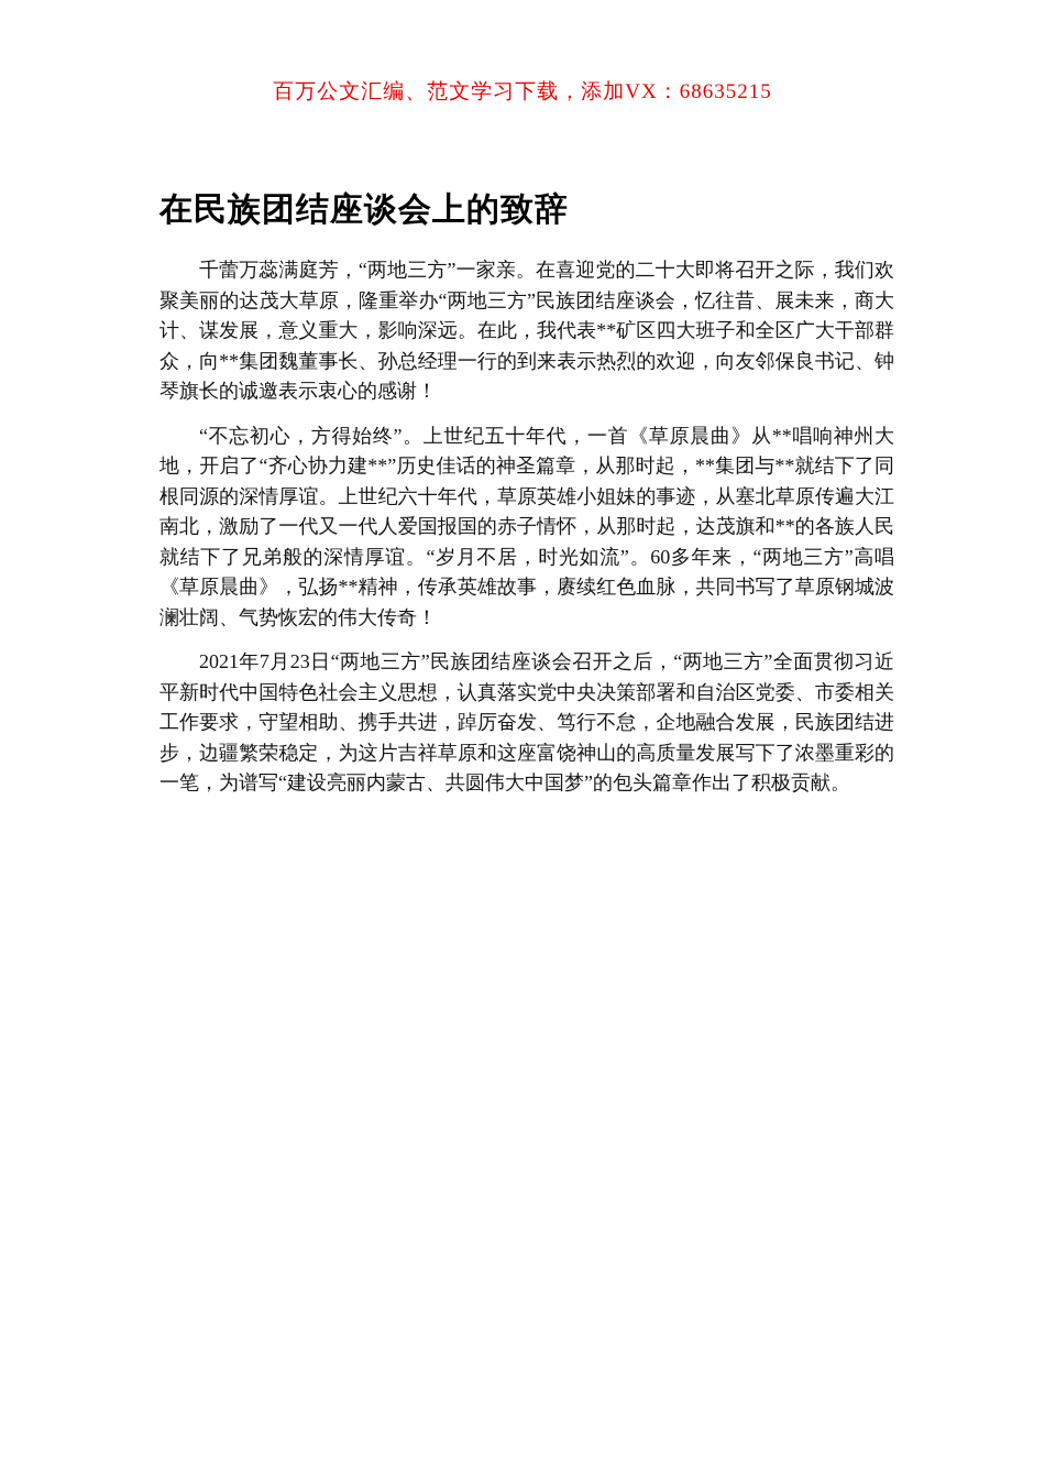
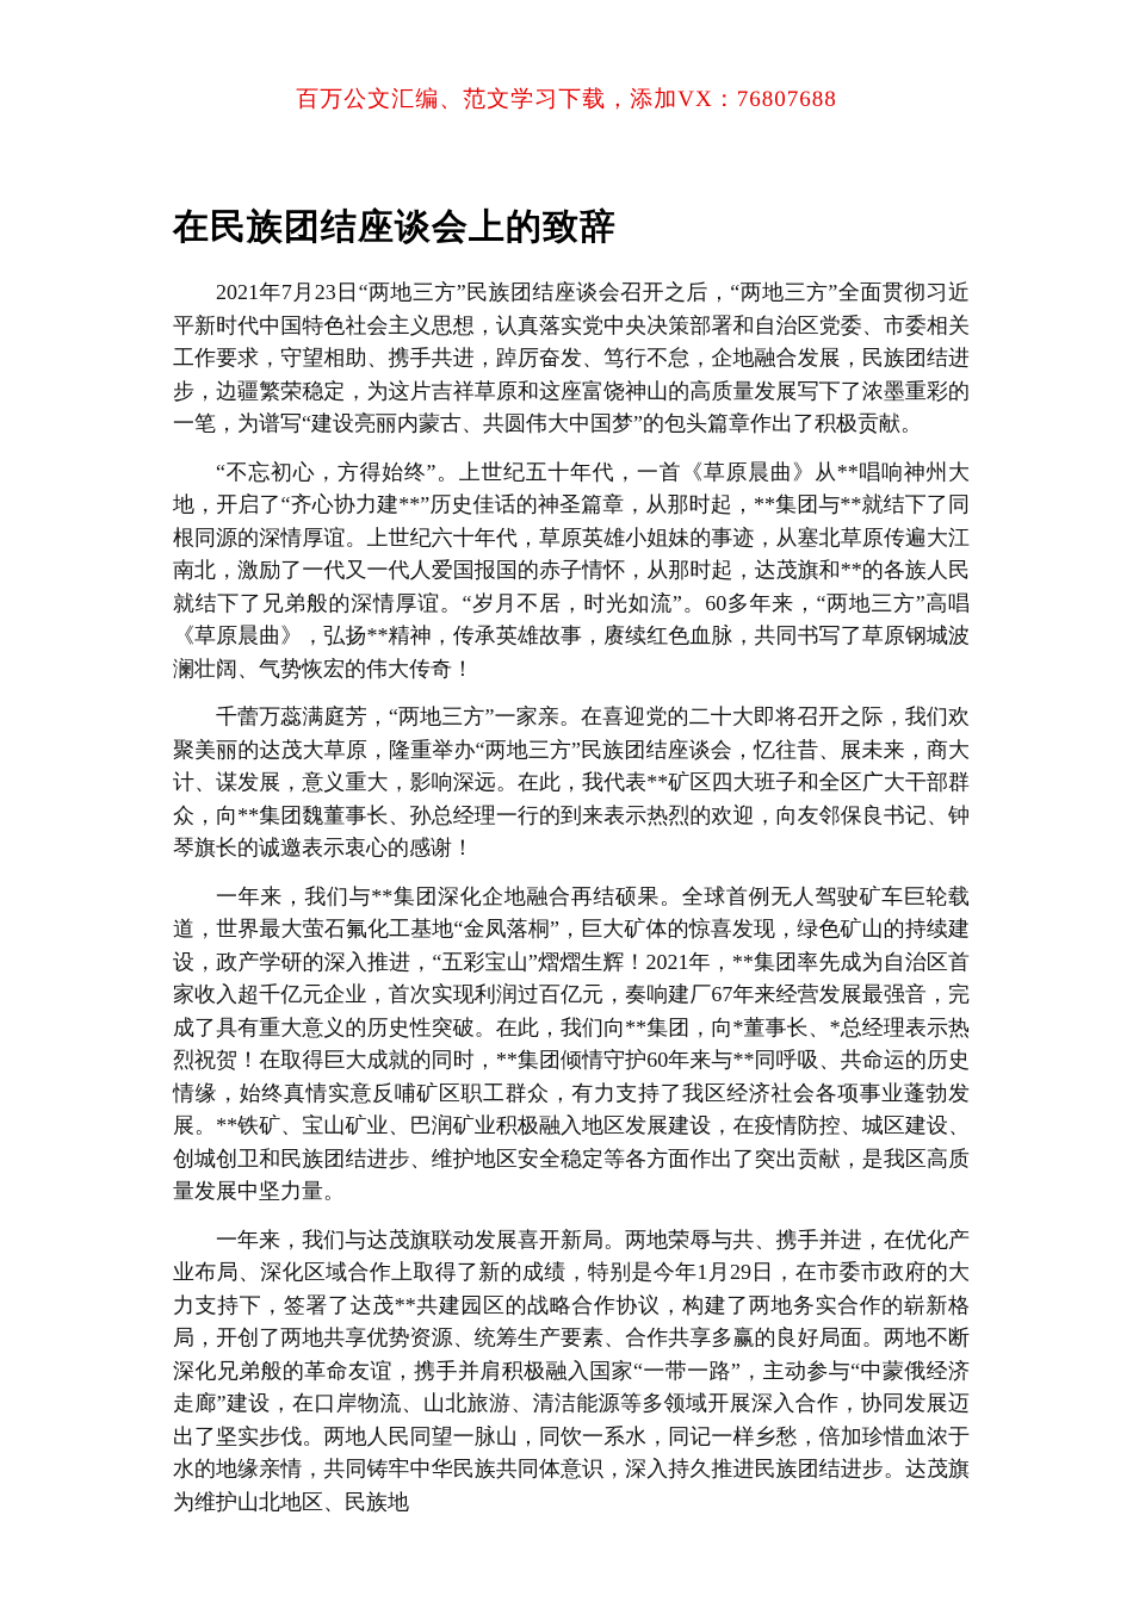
- 百万公文汇编、范文学习下载，添加VX：68635215
+ 百万公文汇编、范文学习下载，添加VX：76807688
  在民族团结座谈会上的致辞
- 千蕾万蕊满庭芳，“两地三方”一家亲。在喜迎党的二十大即将召开之际，我们欢聚美丽的达茂大草原，隆重举办“两地三方”民族团结座谈会，忆往昔、展未来，商大计、谋发展，意义重大，影响深远。在此，我代表**矿区四大班子和全区广大干部群众，向**集团魏董事长、孙总经理一行的到来表示热烈的欢迎，向友邻保良书记、钟琴旗长的诚邀表示衷心的感谢！
+ 2021年7月23日“两地三方”民族团结座谈会召开之后，“两地三方”全面贯彻习近平新时代中国特色社会主义思想，认真落实党中央决策部署和自治区党委、市委相关工作要求，守望相助、携手共进，踔厉奋发、笃行不怠，企地融合发展，民族团结进步，边疆繁荣稳定，为这片吉祥草原和这座富饶神山的高质量发展写下了浓墨重彩的一笔，为谱写“建设亮丽内蒙古、共圆伟大中国梦”的包头篇章作出了积极贡献。
  “不忘初心，方得始终”。上世纪五十年代，一首《草原晨曲》从**唱响神州大地，开启了“齐心协力建**”历史佳话的神圣篇章，从那时起，**集团与**就结下了同根同源的深情厚谊。上世纪六十年代，草原英雄小姐妹的事迹，从塞北草原传遍大江南北，激励了一代又一代人爱国报国的赤子情怀，从那时起，达茂旗和**的各族人民就结下了兄弟般的深情厚谊。“岁月不居，时光如流”。60多年来，“两地三方”高唱《草原晨曲》，弘扬**精神，传承英雄故事，赓续红色血脉，共同书写了草原钢城波澜壮阔、气势恢宏的伟大传奇！
- 2021年7月23日“两地三方”民族团结座谈会召开之后，“两地三方”全面贯彻习近平新时代中国特色社会主义思想，认真落实党中央决策部署和自治区党委、市委相关工作要求，守望相助、携手共进，踔厉奋发、笃行不怠，企地融合发展，民族团结进步，边疆繁荣稳定，为这片吉祥草原和这座富饶神山的高质量发展写下了浓墨重彩的一笔，为谱写“建设亮丽内蒙古、共圆伟大中国梦”的包头篇章作出了积极贡献。
+ 千蕾万蕊满庭芳，“两地三方”一家亲。在喜迎党的二十大即将召开之际，我们欢聚美丽的达茂大草原，隆重举办“两地三方”民族团结座谈会，忆往昔、展未来，商大计、谋发展，意义重大，影响深远。在此，我代表**矿区四大班子和全区广大干部群众，向**集团魏董事长、孙总经理一行的到来表示热烈的欢迎，向友邻保良书记、钟琴旗长的诚邀表示衷心的感谢！
+ 一年来，我们与**集团深化企地融合再结硕果。全球首例无人驾驶矿车巨轮载道，世界最大萤石氟化工基地“金凤落桐”，巨大矿体的惊喜发现，绿色矿山的持续建设，政产学研的深入推进，“五彩宝山”熠熠生辉！2021年，**集团率先成为自治区首家收入超千亿元企业，首次实现利润过百亿元，奏响建厂67年来经营发展最强音，完成了具有重大意义的历史性突破。在此，我们向**集团，向*董事长、*总经理表示热烈祝贺！在取得巨大成就的同时，**集团倾情守护60年来与**同呼吸、共命运的历史情缘，始终真情实意反哺矿区职工群众，有力支持了我区经济社会各项事业蓬勃发展。**铁矿、宝山矿业、巴润矿业积极融入地区发展建设，在疫情防控、城区建设、创城创卫和民族团结进步、维护地区安全稳定等各方面作出了突出贡献，是我区高质量发展中坚力量。
+ 一年来，我们与达茂旗联动发展喜开新局。两地荣辱与共、携手并进，在优化产业布局、深化区域合作上取得了新的成绩，特别是今年1月29日，在市委市政府的大力支持下，签署了达茂**共建园区的战略合作协议，构建了两地务实合作的崭新格局，开创了两地共享优势资源、统筹生产要素、合作共享多赢的良好局面。两地不断深化兄弟般的革命友谊，携手并肩积极融入国家“一带一路”，主动参与“中蒙俄经济走廊”建设，在口岸物流、山北旅游、清洁能源等多领域开展深入合作，协同发展迈出了坚实步伐。两地人民同望一脉山，同饮一系水，同记一样乡愁，倍加珍惜血浓于水的地缘亲情，共同铸牢中华民族共同体意识，深入持久推进民族团结进步。达茂旗为维护山北地区、民族地
